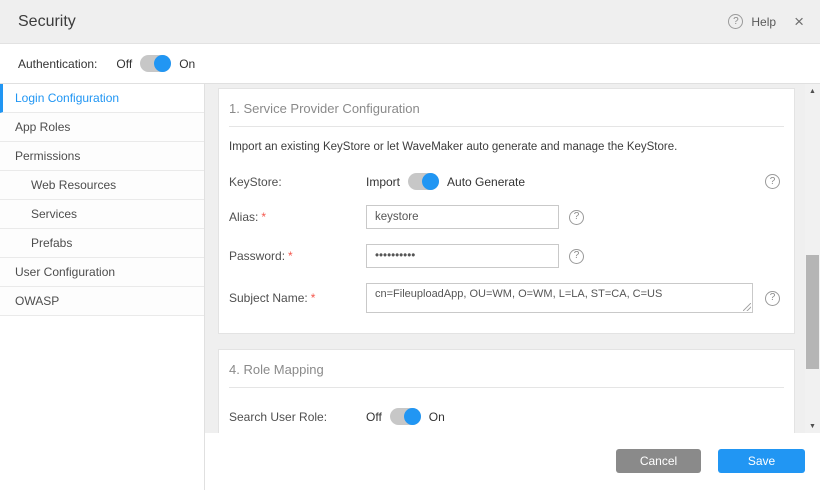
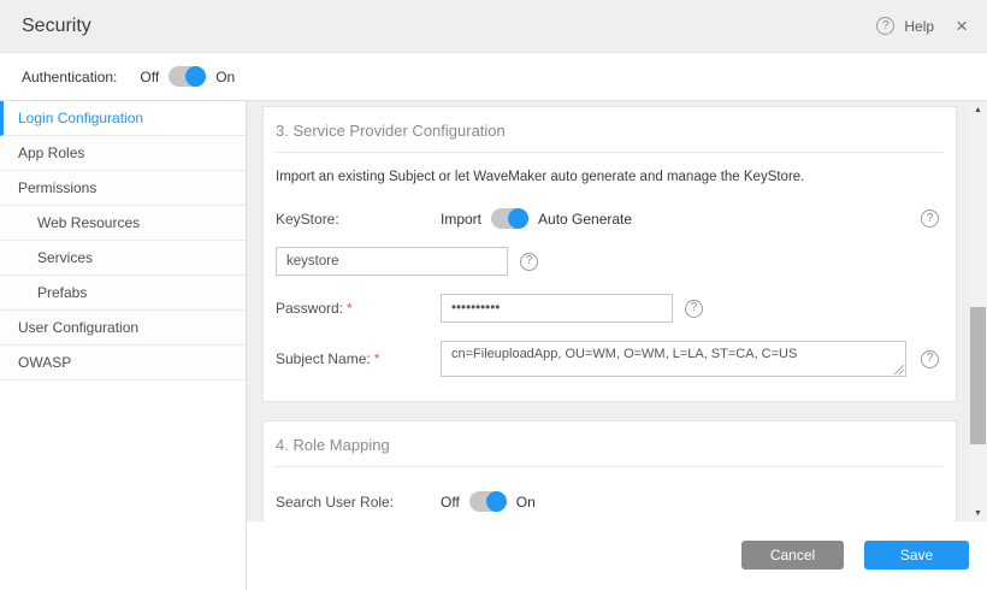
  Security
  ?
  Help
  ×
  Authentication:
  Off
  On
  Login Configuration
  App Roles
  Permissions
  Web Resources
  Services
  Prefabs
  User Configuration
  OWASP
- 1. Service Provider Configuration
+ 3. Service Provider Configuration
- Import an existing KeyStore or let WaveMaker auto generate and manage the KeyStore.
+ Import an existing Subject or let WaveMaker auto generate and manage the KeyStore.
  KeyStore:
  Import
  Auto Generate
  ?
- Alias: *
  keystore
  ?
  Password: *
  ••••••••••
  ?
  Subject Name: *
  cn=FileuploadApp, OU=WM, O=WM, L=LA, ST=CA, C=US
  ?
  4. Role Mapping
  Search User Role:
  Off
  On
  Cancel
  Save
